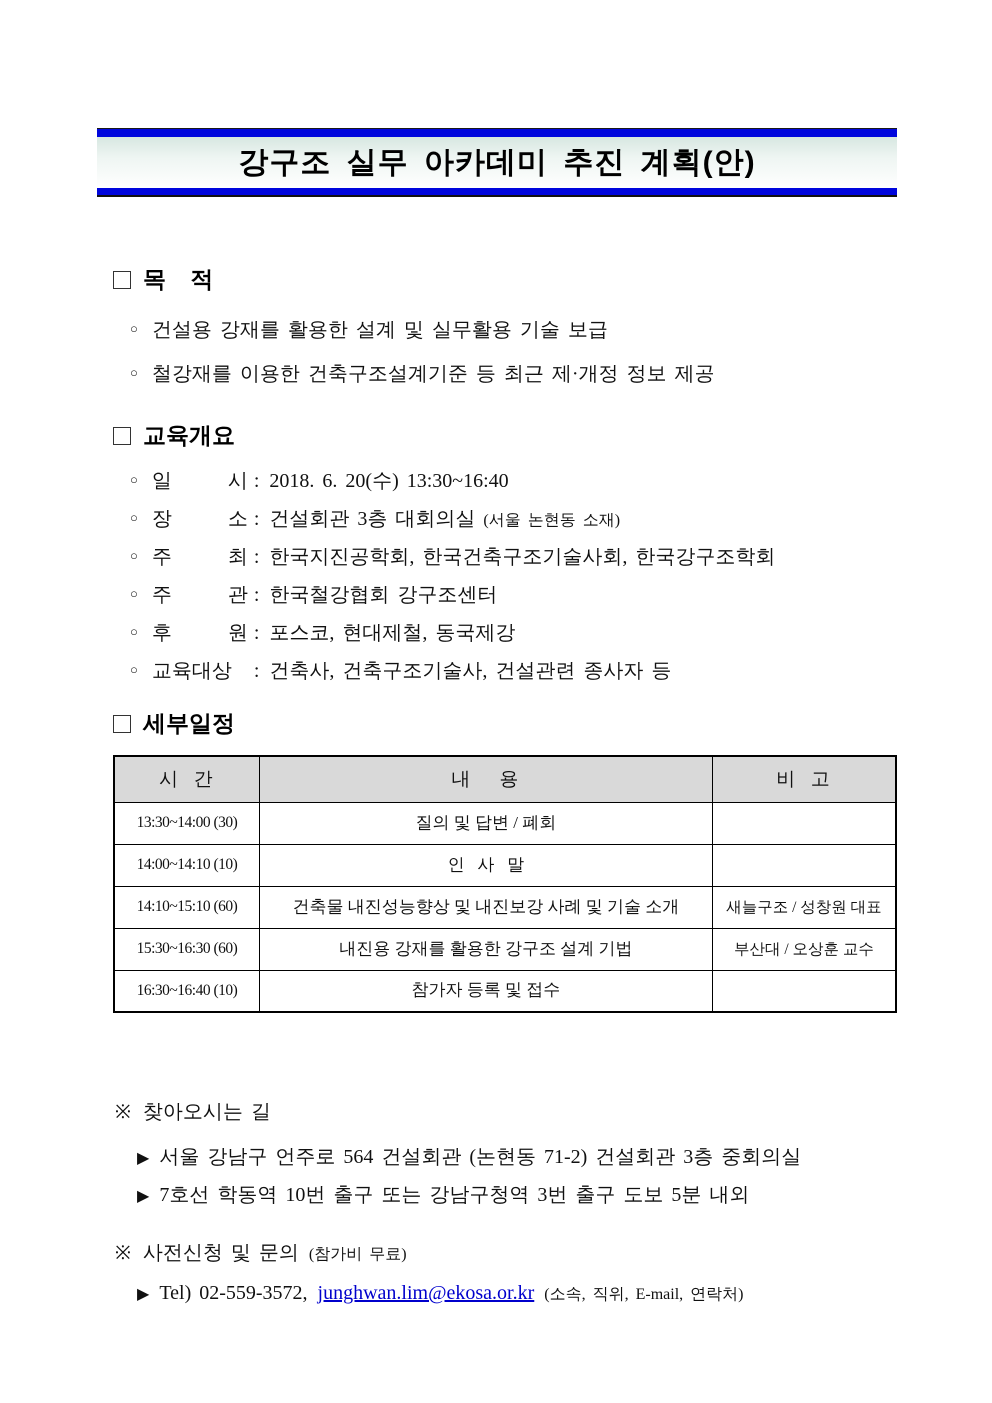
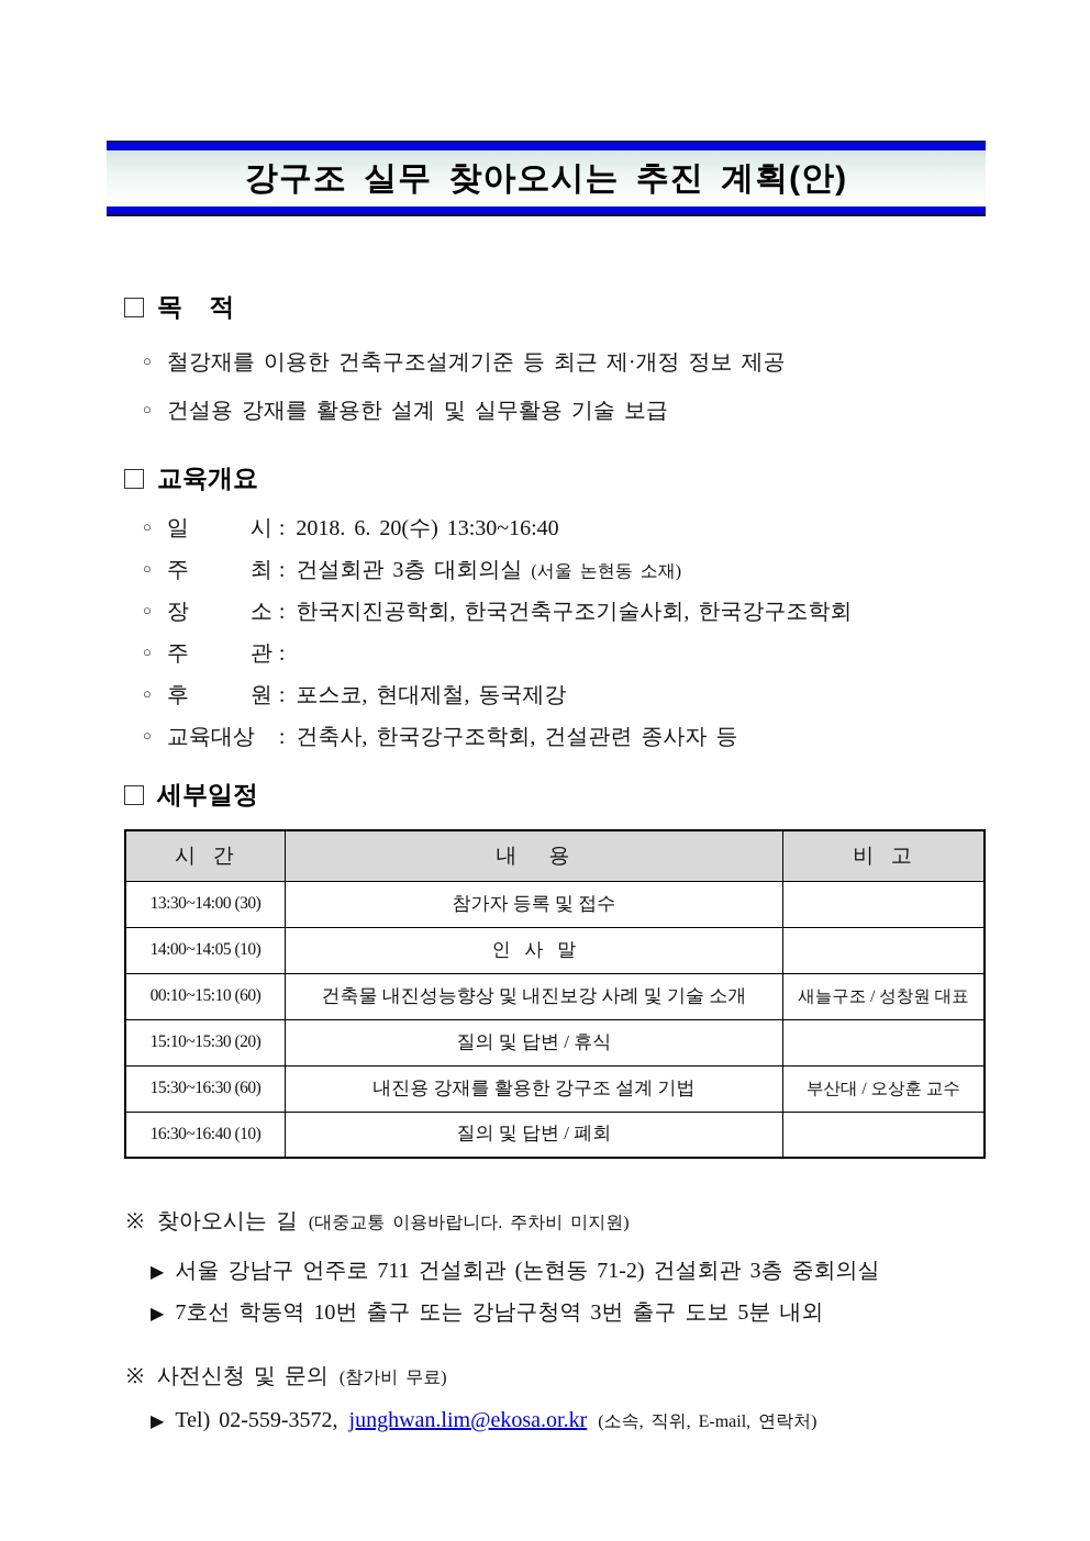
- 강구조 실무 아카데미 추진 계획(안)
+ 강구조 실무 찾아오시는 추진 계획(안)
  목 적
  ○
- 건설용 강재를 활용한 설계 및 실무활용 기술 보급
+ 철강재를 이용한 건축구조설계기준 등 최근 제·개정 정보 제공
  ○
- 철강재를 이용한 건축구조설계기준 등 최근 제·개정 정보 제공
+ 건설용 강재를 활용한 설계 및 실무활용 기술 보급
  교육개요
  ○
  일 시
  :
  2018. 6. 20(수) 13:30~16:40
  ○
- 장 소
+ 주 최
  :
  건설회관 3층 대회의실
  (서울 논현동 소재)
  ○
- 주 최
+ 장 소
  :
  한국지진공학회, 한국건축구조기술사회, 한국강구조학회
  ○
  주 관
  :
- 한국철강협회 강구조센터
  ○
  후 원
  :
  포스코, 현대제철, 동국제강
  ○
  교육대상
  :
- 건축사, 건축구조기술사, 건설관련 종사자 등
+ 건축사, 한국강구조학회, 건설관련 종사자 등
  세부일정
  시 간	내 용	비 고
- 13:30~14:00 (30)	질의 및 답변 / 폐회
+ 13:30~14:00 (30)	참가자 등록 및 접수
- 14:00~14:10 (10)	인 사 말
+ 14:00~14:05 (10)	인 사 말
- 14:10~15:10 (60)	건축물 내진성능향상 및 내진보강 사례 및 기술 소개	새늘구조 / 성창원 대표
+ 00:10~15:10 (60)	건축물 내진성능향상 및 내진보강 사례 및 기술 소개	새늘구조 / 성창원 대표
+ 15:10~15:30 (20)	질의 및 답변 / 휴식
  15:30~16:30 (60)	내진용 강재를 활용한 강구조 설계 기법	부산대 / 오상훈 교수
- 16:30~16:40 (10)	참가자 등록 및 접수
+ 16:30~16:40 (10)	질의 및 답변 / 폐회
  ※
  찾아오시는 길
+ (대중교통 이용바랍니다. 주차비 미지원)
  ▶
- 서울 강남구 언주로 564 건설회관 (논현동 71-2) 건설회관 3층 중회의실
+ 서울 강남구 언주로 711 건설회관 (논현동 71-2) 건설회관 3층 중회의실
  ▶
  7호선 학동역 10번 출구 또는 강남구청역 3번 출구 도보 5분 내외
  ※
  사전신청 및 문의
  (참가비 무료)
  ▶
  Tel) 02-559-3572,
  junghwan.lim@ekosa.or.kr
  (소속, 직위, E-mail, 연락처)
